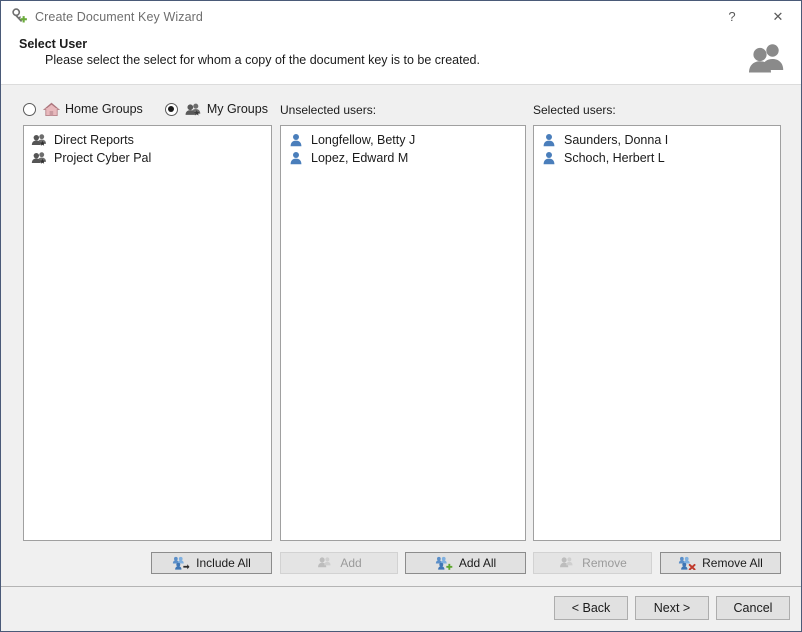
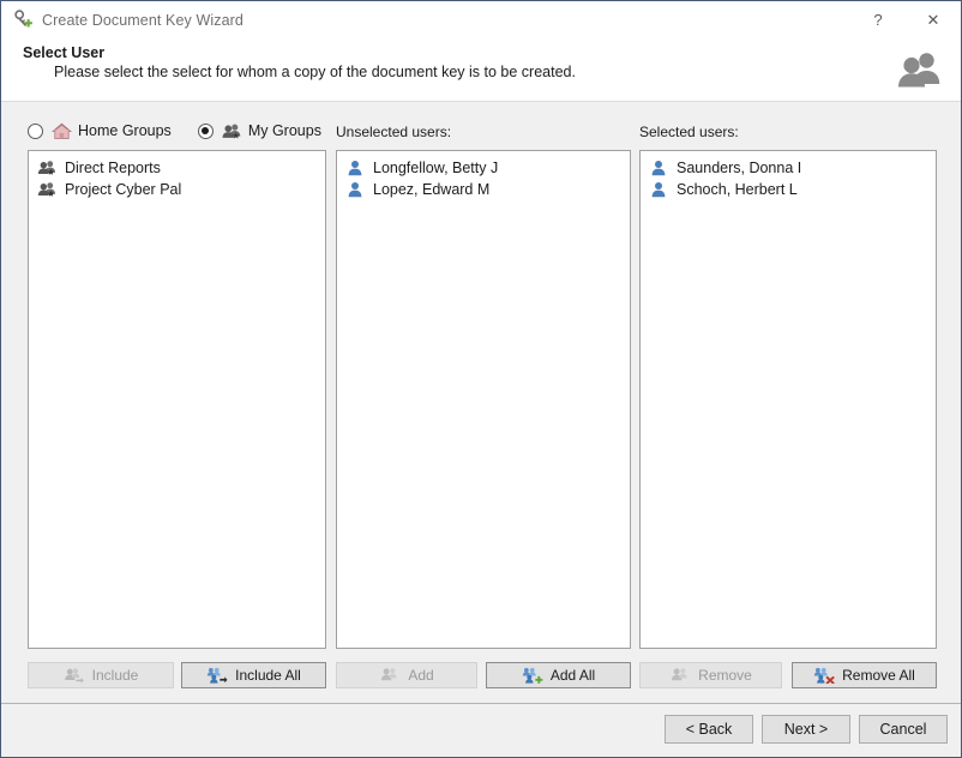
  Create Document Key Wizard
  ?
  ✕
  Select User
  Please select the select for whom a copy of the document key is to be created.
  Home Groups
  My Groups
  Unselected users:
  Selected users:
  Direct Reports
  Project Cyber Pal
  Longfellow, Betty J
  Lopez, Edward M
  Saunders, Donna I
  Schoch, Herbert L
+ Include
  Include All
  Add
  Add All
  Remove
  Remove All
  < Back
  Next >
  Cancel
